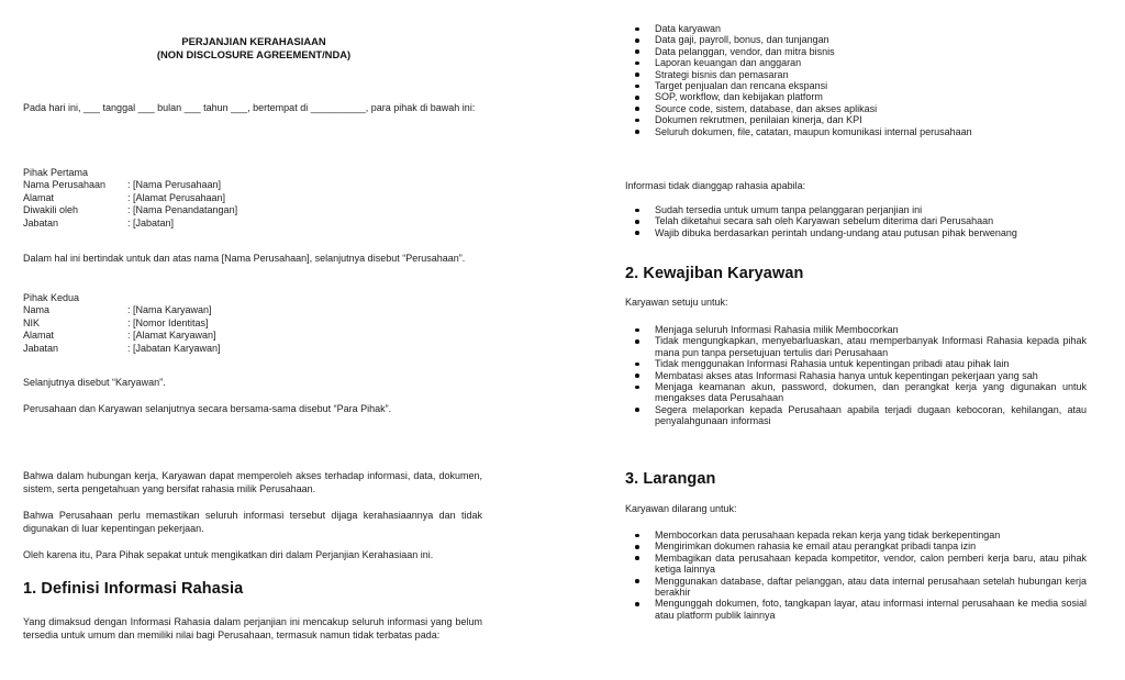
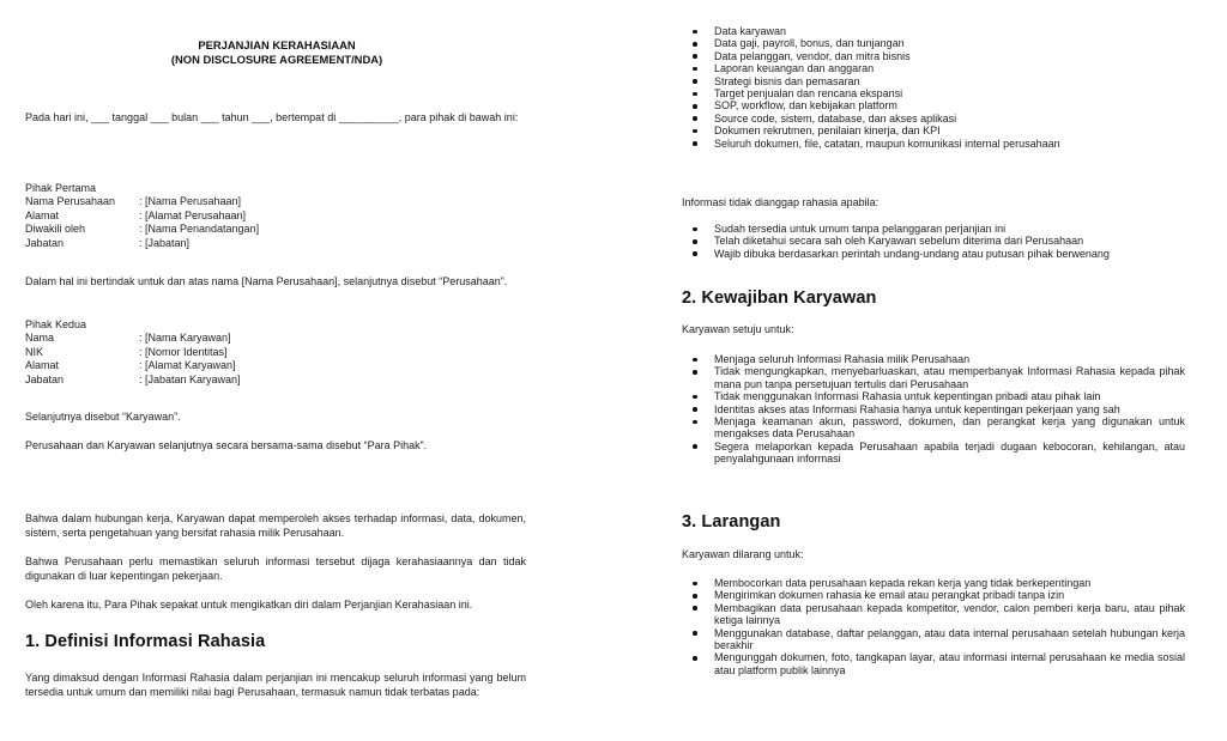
  PERJANJIAN KERAHASIAAN
  (NON DISCLOSURE AGREEMENT/NDA)
  Pada hari ini, ___ tanggal ___ bulan ___ tahun ___, bertempat di __________, para pihak di bawah ini:
  Pihak Pertama
  Nama Perusahaan
  : [Nama Perusahaan]
  Alamat
  : [Alamat Perusahaan]
  Diwakili oleh
  : [Nama Penandatangan]
  Jabatan
  : [Jabatan]
  Dalam hal ini bertindak untuk dan atas nama [Nama Perusahaan], selanjutnya disebut “Perusahaan”.
  Pihak Kedua
  Nama
  : [Nama Karyawan]
  NIK
  : [Nomor Identitas]
  Alamat
  : [Alamat Karyawan]
  Jabatan
  : [Jabatan Karyawan]
  Selanjutnya disebut “Karyawan”.
  Perusahaan dan Karyawan selanjutnya secara bersama-sama disebut “Para Pihak”.
  Bahwa dalam hubungan kerja, Karyawan dapat memperoleh akses terhadap informasi, data, dokumen, sistem, serta pengetahuan yang bersifat rahasia milik Perusahaan.
  Bahwa Perusahaan perlu memastikan seluruh informasi tersebut dijaga kerahasiaannya dan tidak digunakan di luar kepentingan pekerjaan.
  Oleh karena itu, Para Pihak sepakat untuk mengikatkan diri dalam Perjanjian Kerahasiaan ini.
  1. Definisi Informasi Rahasia
  Yang dimaksud dengan Informasi Rahasia dalam perjanjian ini mencakup seluruh informasi yang belum tersedia untuk umum dan memiliki nilai bagi Perusahaan, termasuk namun tidak terbatas pada:
  Data karyawan
  Data gaji, payroll, bonus, dan tunjangan
  Data pelanggan, vendor, dan mitra bisnis
  Laporan keuangan dan anggaran
  Strategi bisnis dan pemasaran
  Target penjualan dan rencana ekspansi
  SOP, workflow, dan kebijakan platform
  Source code, sistem, database, dan akses aplikasi
  Dokumen rekrutmen, penilaian kinerja, dan KPI
  Seluruh dokumen, file, catatan, maupun komunikasi internal perusahaan
  Informasi tidak dianggap rahasia apabila:
  Sudah tersedia untuk umum tanpa pelanggaran perjanjian ini
  Telah diketahui secara sah oleh Karyawan sebelum diterima dari Perusahaan
  Wajib dibuka berdasarkan perintah undang-undang atau putusan pihak berwenang
  2. Kewajiban Karyawan
  Karyawan setuju untuk:
- Menjaga seluruh Informasi Rahasia milik Membocorkan
+ Menjaga seluruh Informasi Rahasia milik Perusahaan
  Tidak mengungkapkan, menyebarluaskan, atau memperbanyak Informasi Rahasia kepada pihak mana pun tanpa persetujuan tertulis dari Perusahaan
  Tidak menggunakan Informasi Rahasia untuk kepentingan pribadi atau pihak lain
- Membatasi akses atas Informasi Rahasia hanya untuk kepentingan pekerjaan yang sah
+ Identitas akses atas Informasi Rahasia hanya untuk kepentingan pekerjaan yang sah
  Menjaga keamanan akun, password, dokumen, dan perangkat kerja yang digunakan untuk mengakses data Perusahaan
  Segera melaporkan kepada Perusahaan apabila terjadi dugaan kebocoran, kehilangan, atau penyalahgunaan informasi
  3. Larangan
  Karyawan dilarang untuk:
  Membocorkan data perusahaan kepada rekan kerja yang tidak berkepentingan
  Mengirimkan dokumen rahasia ke email atau perangkat pribadi tanpa izin
  Membagikan data perusahaan kepada kompetitor, vendor, calon pemberi kerja baru, atau pihak ketiga lainnya
  Menggunakan database, daftar pelanggan, atau data internal perusahaan setelah hubungan kerja berakhir
  Mengunggah dokumen, foto, tangkapan layar, atau informasi internal perusahaan ke media sosial atau platform publik lainnya
